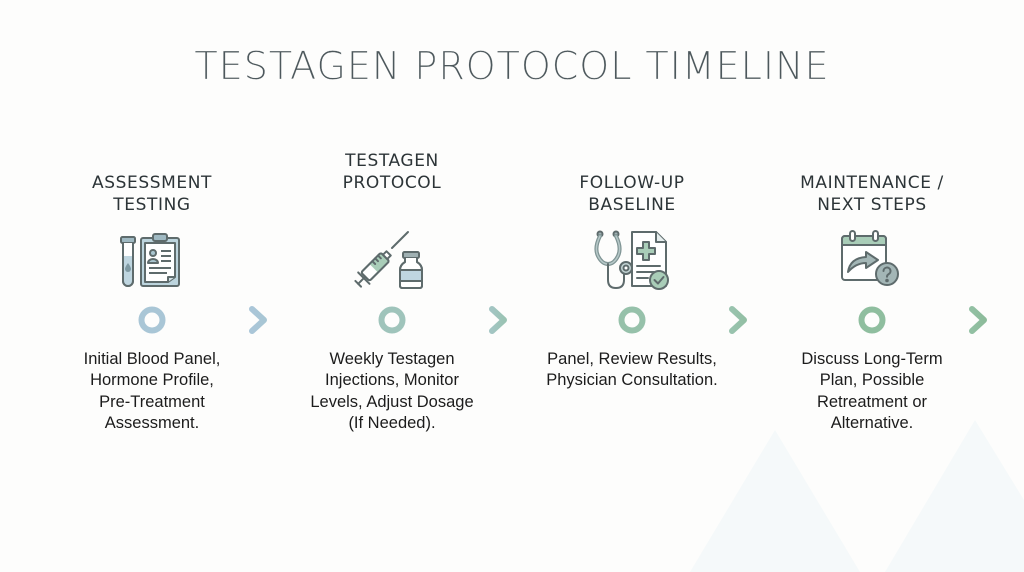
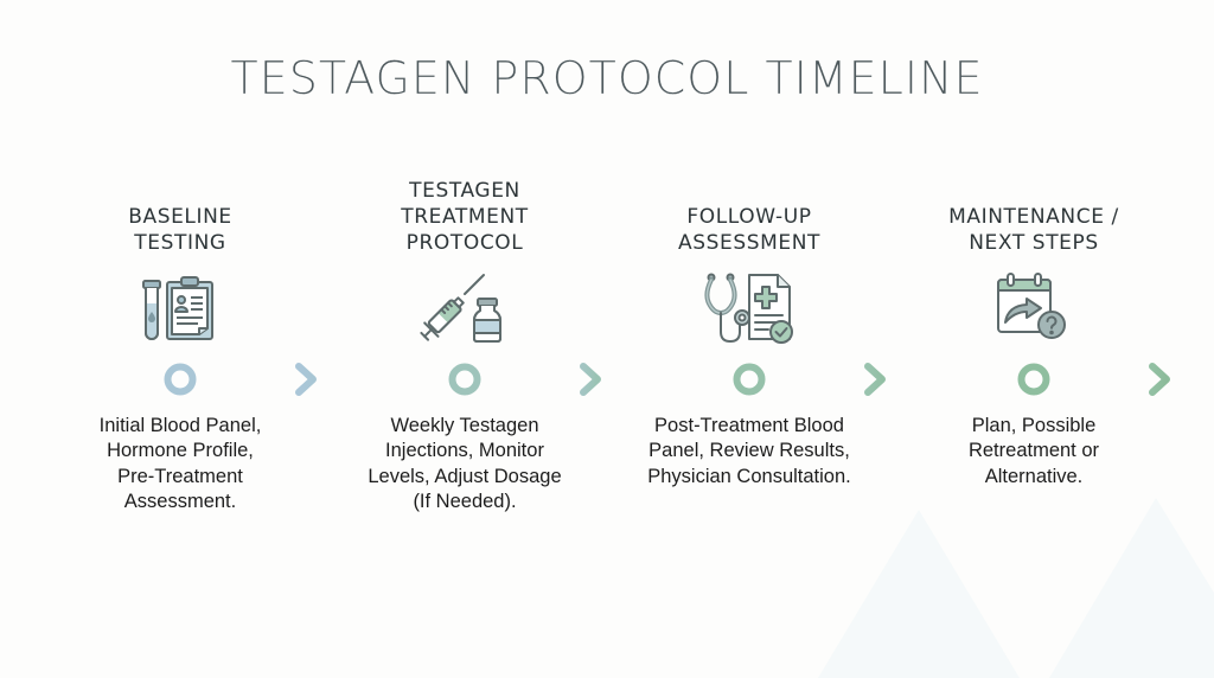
  TESTAGEN PROTOCOL TIMELINE
- ASSESSMENT
+ BASELINE
  TESTING
  Initial Blood Panel,
  Hormone Profile,
  Pre-Treatment
  Assessment.
  TESTAGEN
+ TREATMENT
  PROTOCOL
  Weekly Testagen
  Injections, Monitor
  Levels, Adjust Dosage
  (If Needed).
  FOLLOW-UP
- BASELINE
+ ASSESSMENT
+ Post-Treatment Blood
  Panel, Review Results,
  Physician Consultation.
  MAINTENANCE /
  NEXT STEPS
- Discuss Long-Term
  Plan, Possible
  Retreatment or
  Alternative.
